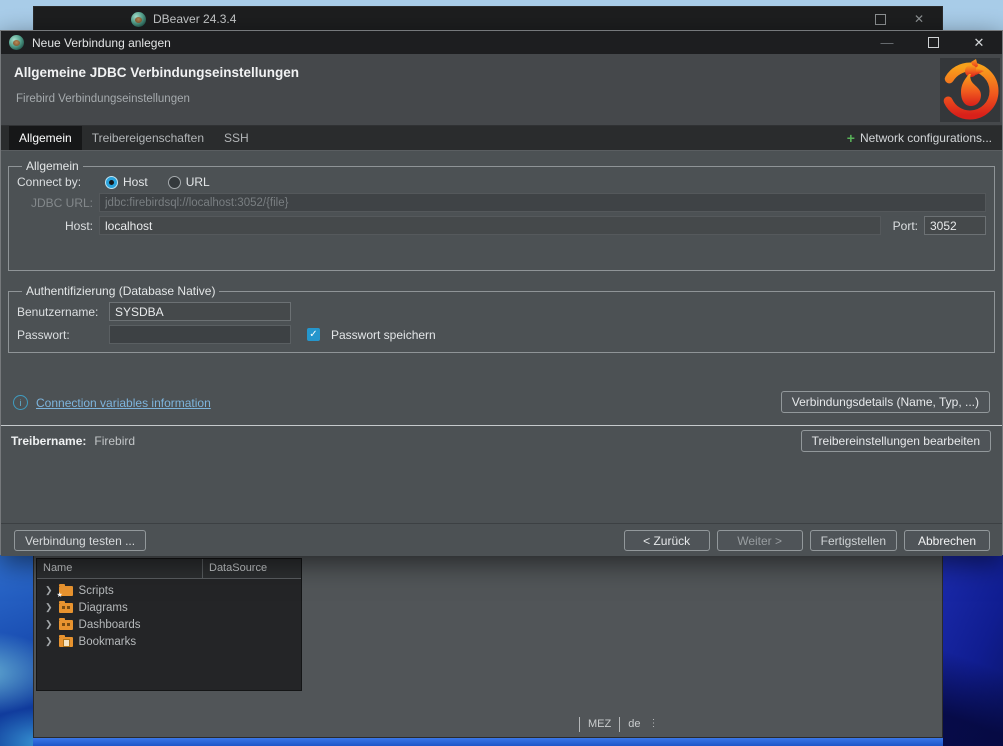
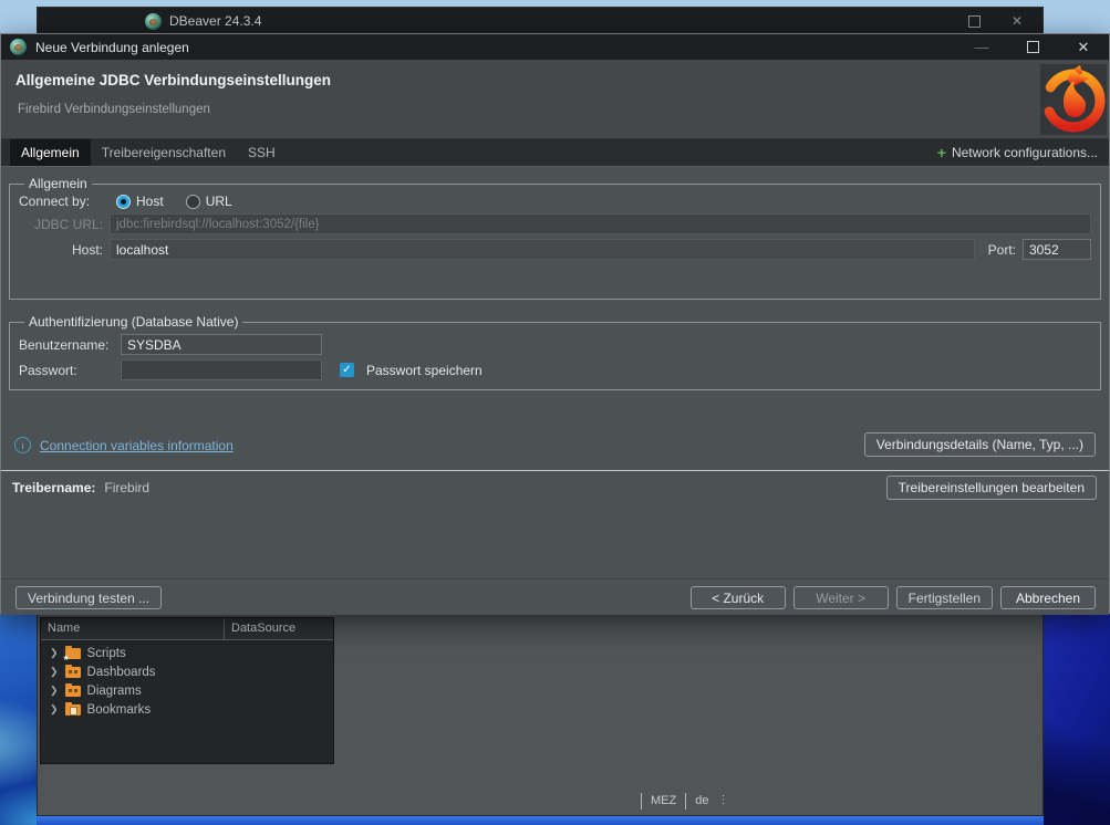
  DBeaver 24.3.4
  ✕
  Name
  DataSource
  ❯
  Scripts
  ❯
- Diagrams
+ Dashboards
  ❯
- Dashboards
+ Diagrams
  ❯
  Bookmarks
  MEZ
  de
  ⋮
  Neue Verbindung anlegen
  —
  ✕
  Allgemeine JDBC Verbindungseinstellungen
  Firebird Verbindungseinstellungen
  Allgemein
  Treibereigenschaften
  SSH
  +
  Network configurations...
  Allgemein
  Connect by:
  Host
  URL
  JDBC URL:
  jdbc:firebirdsql://localhost:3052/{file}
  Host:
  localhost
  Port:
  3052
  Authentifizierung (Database Native)
  Benutzername:
  SYSDBA
  Passwort:
  ✓
  Passwort speichern
  i
  Connection variables information
  Verbindungsdetails (Name, Typ, ...)
  Treibername:
  Firebird
  Treibereinstellungen bearbeiten
  Verbindung testen ...
  < Zurück
  Weiter >
  Fertigstellen
  Abbrechen
